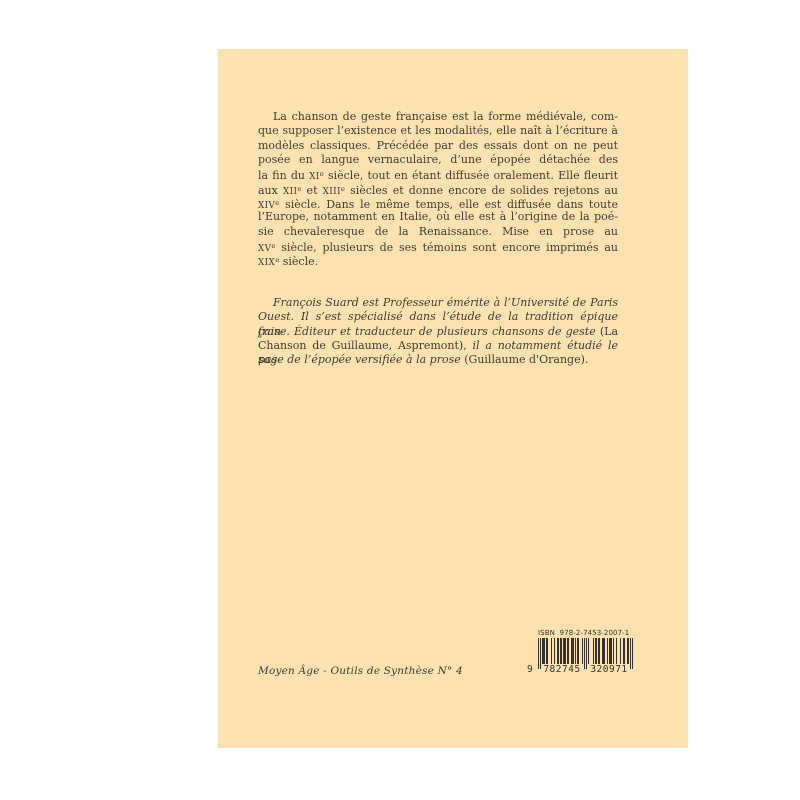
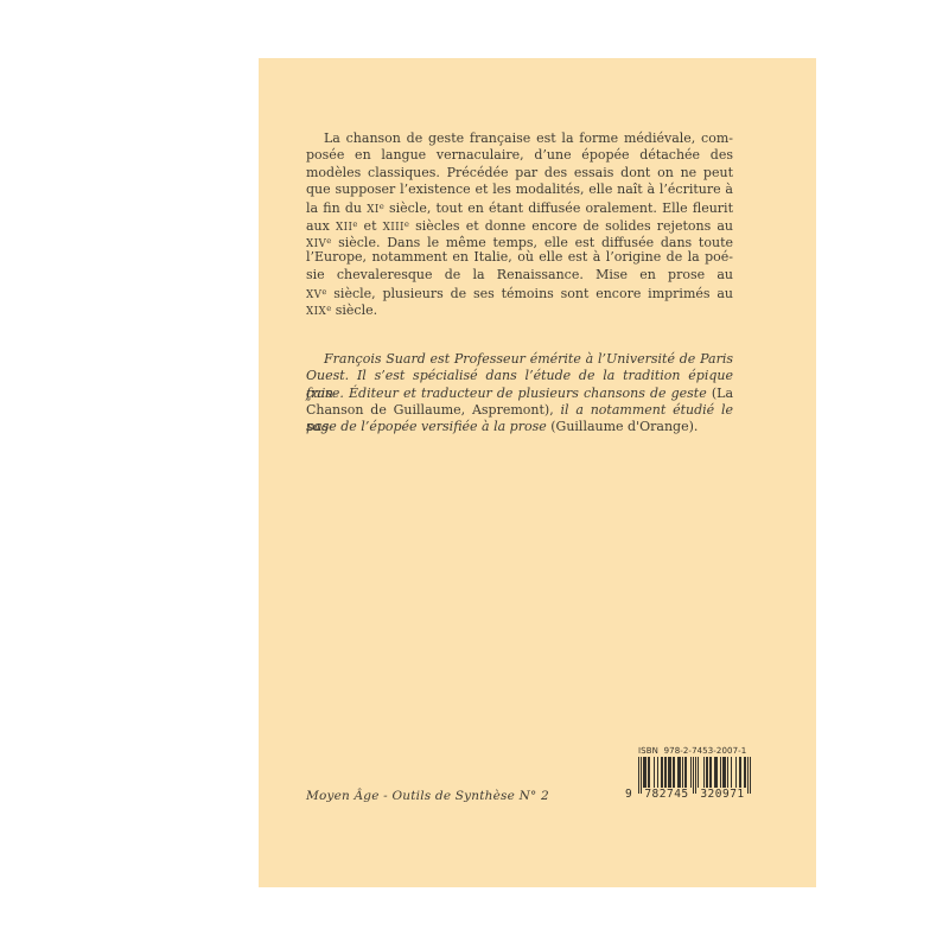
  La chanson de geste française est la forme médiévale, com-
- que supposer l’existence et les modalités, elle naît à l’écriture à
+ posée en langue vernaculaire, d’une épopée détachée des
  modèles classiques. Précédée par des essais dont on ne peut
- posée en langue vernaculaire, d’une épopée détachée des
+ que supposer l’existence et les modalités, elle naît à l’écriture à
  la fin du XIe siècle, tout en étant diffusée oralement. Elle fleurit
  aux XIIe et XIIIe siècles et donne encore de solides rejetons au
  XIVe siècle. Dans le même temps, elle est diffusée dans toute
  l’Europe, notamment en Italie, où elle est à l’origine de la poé-
  sie chevaleresque de la Renaissance. Mise en prose au
  XVe siècle, plusieurs de ses témoins sont encore imprimés au
  XIXe siècle.
  François Suard est Professeur émérite à l’Université de Paris
  Ouest. Il s’est spécialisé dans l’étude de la tradition épique fran-
  çaise. Éditeur et traducteur de plusieurs chansons de geste (La
  Chanson de Guillaume, Aspremont), il a notamment étudié le pas-
  sage de l’épopée versifiée à la prose (Guillaume d'Orange).
- Moyen Âge - Outils de Synthèse N° 4
+ Moyen Âge - Outils de Synthèse N° 2
  ISBN 978-2-7453-2007-1
  9
  782745
  320971
